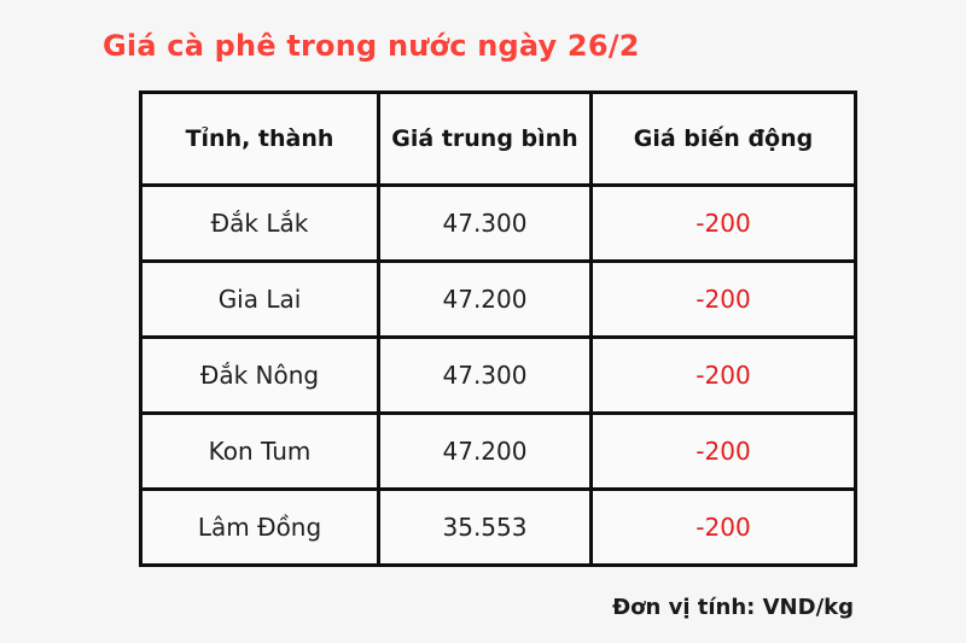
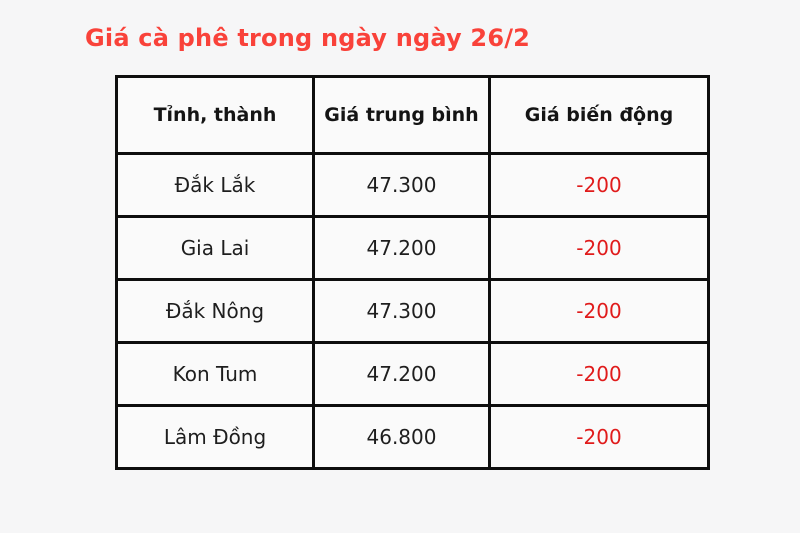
- Giá cà phê trong nước ngày 26/2
+ Giá cà phê trong ngày ngày 26/2
  Tỉnh, thành	Giá trung bình	Giá biến động
  Đắk Lắk	47.300	-200
  Gia Lai	47.200	-200
  Đắk Nông	47.300	-200
  Kon Tum	47.200	-200
- Lâm Đồng	35.553	-200
+ Lâm Đồng	46.800	-200
- Đơn vị tính: VND/kg
